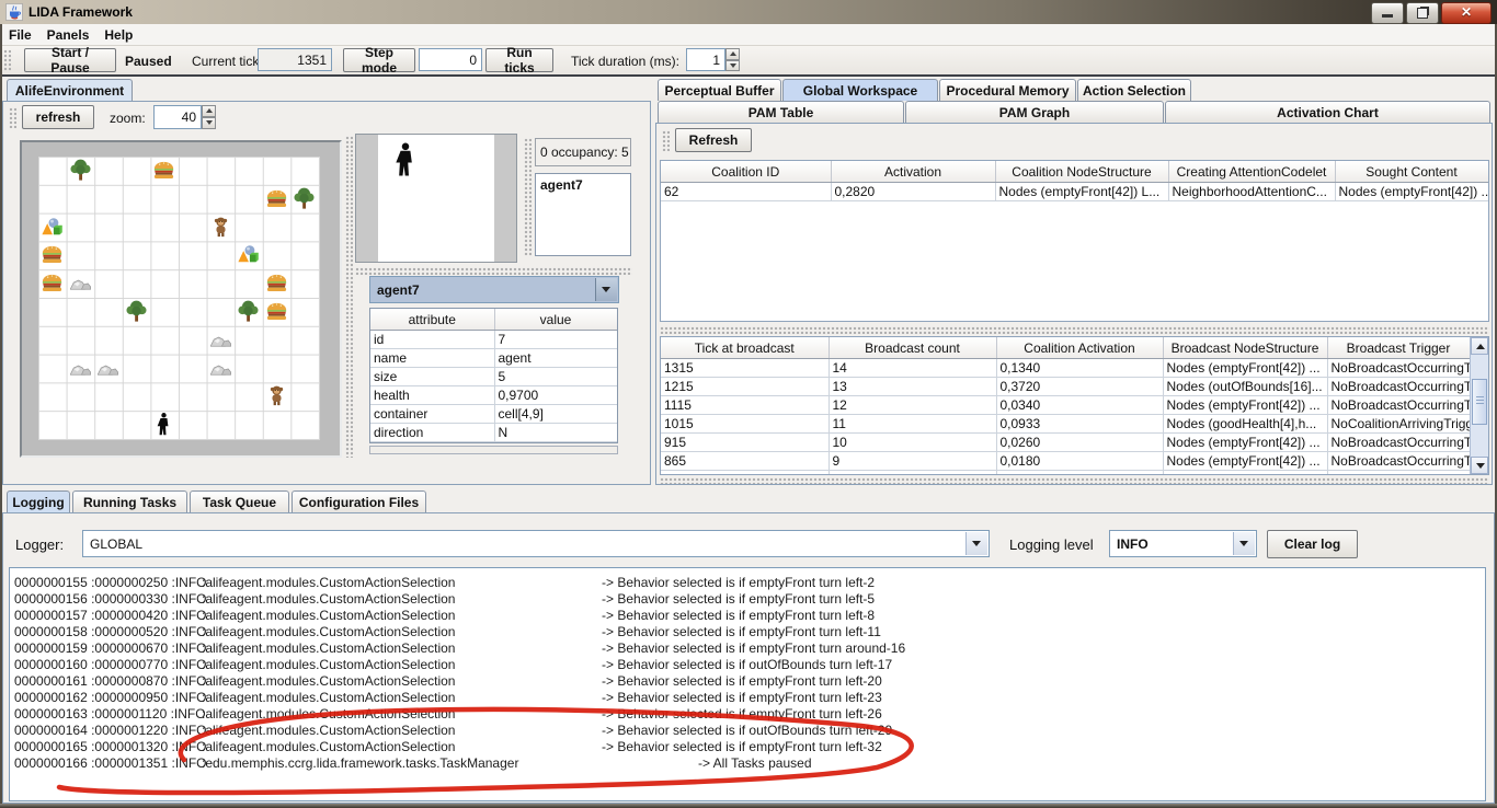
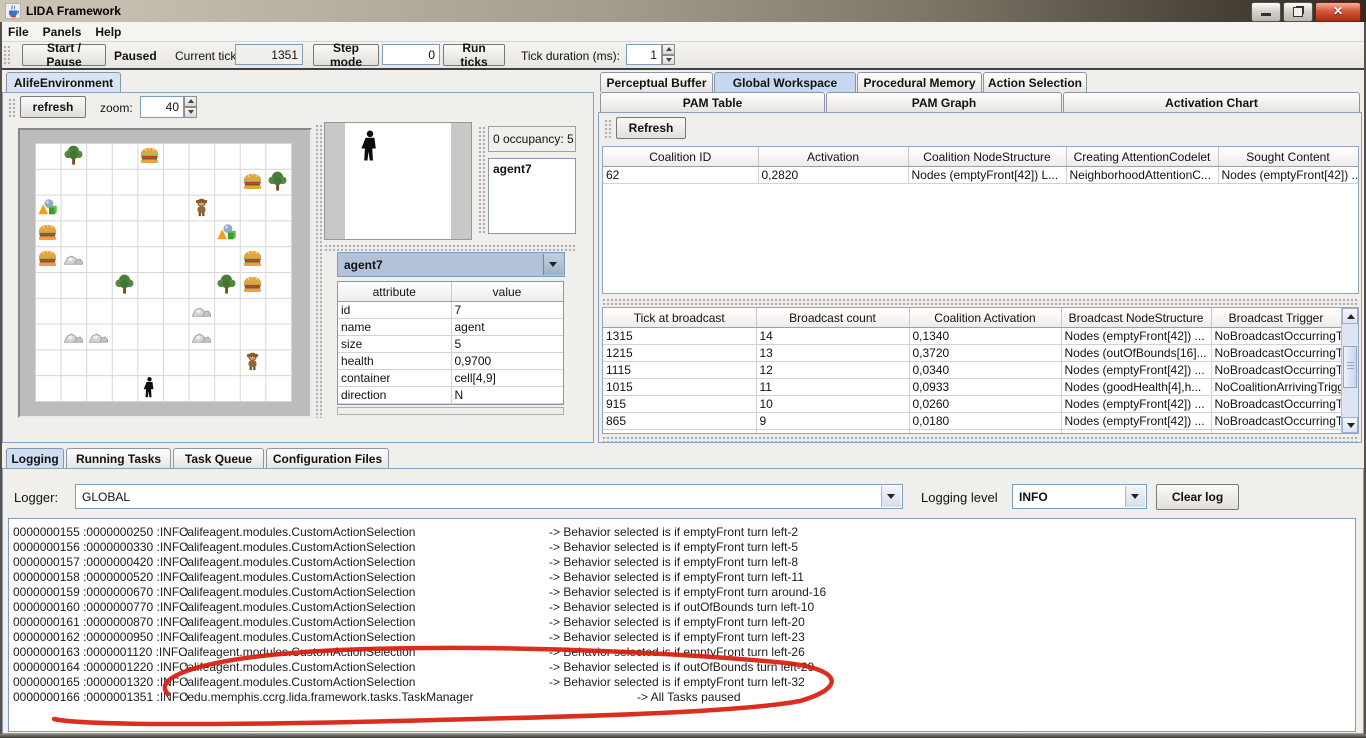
  LIDA Framework
  ✕
  File
  Panels
  Help
  Start / Pause
  Paused
  Current tick
  1351
  Step mode
  0
  Run ticks
  Tick duration (ms):
  1
  AlifeEnvironment
  refresh
  zoom:
  40
  0 occupancy: 5
  agent7
  agent7
  attribute	value
  id	7
  name	agent
  size	5
  health	0,9700
  container	cell[4,9]
  direction	N
  Perceptual Buffer
  Global Workspace
  Procedural Memory
  Action Selection
  PAM Table
  PAM Graph
  Activation Chart
  Refresh
  Coalition ID	Activation	Coalition NodeStructure	Creating AttentionCodelet	Sought Content
  62	0,2820	Nodes (emptyFront[42]) L...	NeighborhoodAttentionC...	Nodes (emptyFront[42]) ..
  Tick at broadcast	Broadcast count	Coalition Activation	Broadcast NodeStructure	Broadcast Trigger
  1315	14	0,1340	Nodes (emptyFront[42]) ...	NoBroadcastOccurringT
  1215	13	0,3720	Nodes (outOfBounds[16]...	NoBroadcastOccurringT
  1115	12	0,0340	Nodes (emptyFront[42]) ...	NoBroadcastOccurringT
  1015	11	0,0933	Nodes (goodHealth[4],h...	NoCoalitionArrivingTrig
  915	10	0,0260	Nodes (emptyFront[42]) ...	NoBroadcastOccurringT
  865	9	0,0180	Nodes (emptyFront[42]) ...	NoBroadcastOccurringT
  Logging
  Running Tasks
  Task Queue
  Configuration Files
  Logger:
  GLOBAL
  Logging level
  INFO
  Clear log
  0000000155 :0000000250 :INFO
  :alifeagent.modules.CustomActionSelection
  -> Behavior selected is if emptyFront turn left-2
  0000000156 :0000000330 :INFO
  :alifeagent.modules.CustomActionSelection
  -> Behavior selected is if emptyFront turn left-5
  0000000157 :0000000420 :INFO
  :alifeagent.modules.CustomActionSelection
  -> Behavior selected is if emptyFront turn left-8
  0000000158 :0000000520 :INFO
  :alifeagent.modules.CustomActionSelection
  -> Behavior selected is if emptyFront turn left-11
  0000000159 :0000000670 :INFO
  :alifeagent.modules.CustomActionSelection
  -> Behavior selected is if emptyFront turn around-16
  0000000160 :0000000770 :INFO
  :alifeagent.modules.CustomActionSelection
- -> Behavior selected is if outOfBounds turn left-17
+ -> Behavior selected is if outOfBounds turn left-10
  0000000161 :0000000870 :INFO
  :alifeagent.modules.CustomActionSelection
  -> Behavior selected is if emptyFront turn left-20
  0000000162 :0000000950 :INFO
  :alifeagent.modules.CustomActionSelection
  -> Behavior selected is if emptyFront turn left-23
  0000000163 :0000001120 :INFO
  :alifeagent.modultionSelection
  0000000164 :0000001220 :INFO
  :aagent.modules.CustomActionSelection
  -> Behavior selected is if outOfBounds turn left
  0000000165 :0000001320 :IFO
  :alifeagent.modules.CustomActionSelection
  -> Behavior selected is if emptyFront turn left-32
  0000000166 :0000001351 :INFO
  :edu.memphis.ccrg.lida.framework.tasks.TaskManager
  -> All Tasks paused
